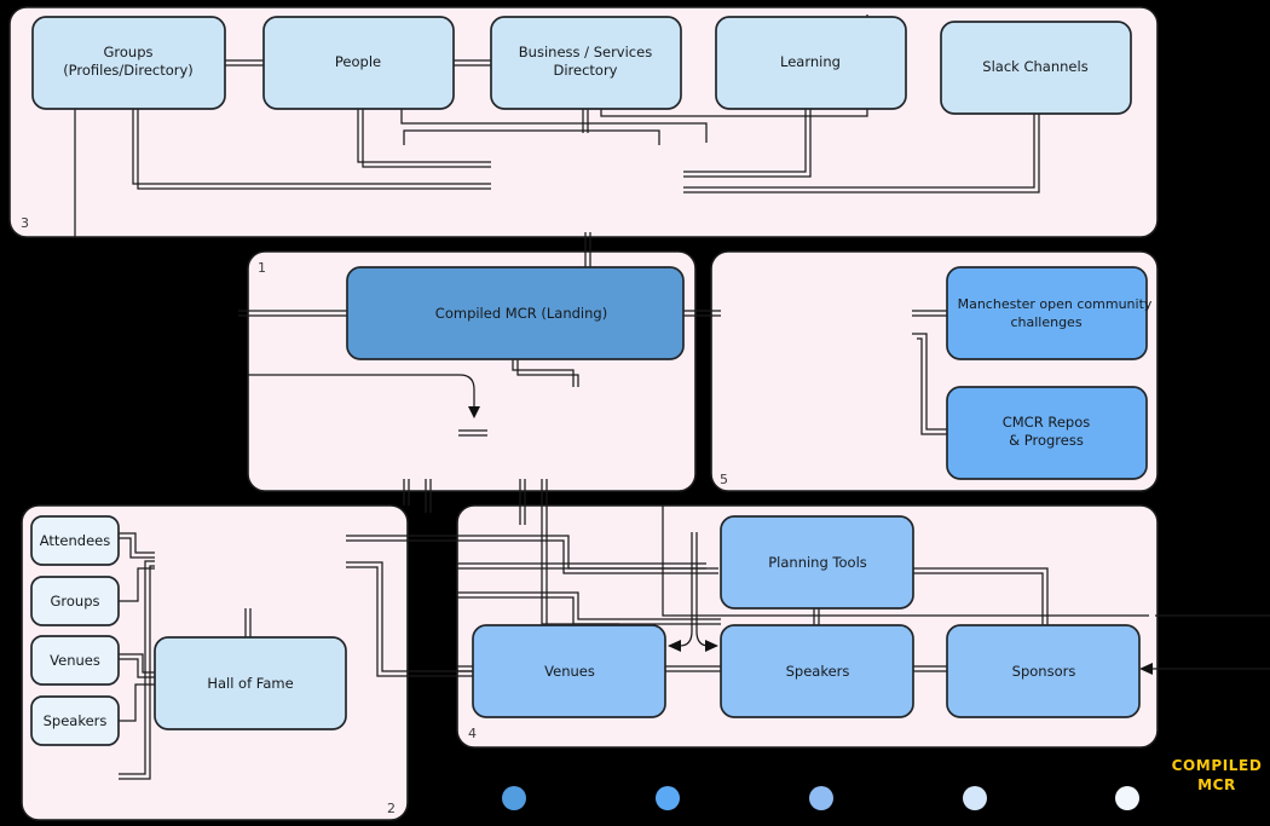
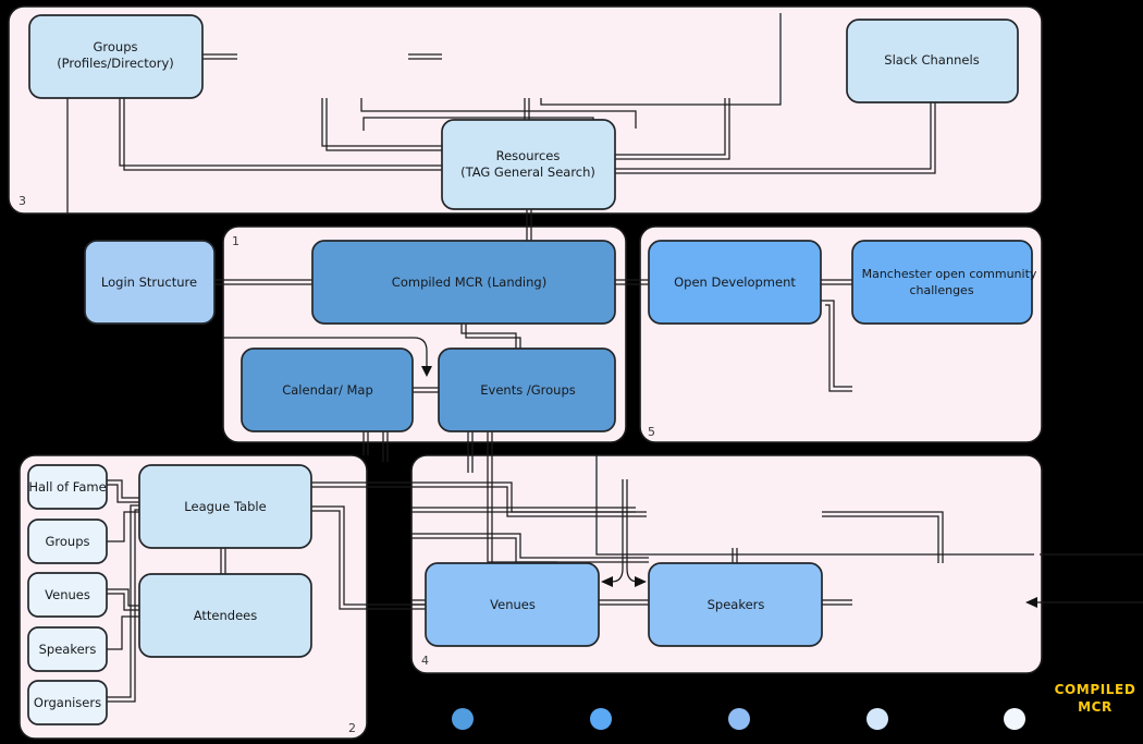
  3
  1
  5
  2
  4
  Groups
  (Profiles/Directory)
- People
- Business / Services
- Directory
- Learning
  Slack Channels
+ Resources
+ (TAG General Search)
+ Login Structure
  Compiled MCR (Landing)
+ Calendar/ Map
+ Events /Groups
+ Open Development
  Manchester open community
  challenges
- CMCR Repos
- & Progress
- Attendees
+ Hall of Fame
  Groups
  Venues
  Speakers
+ Organisers
+ League Table
- Hall of Fame
+ Attendees
- Planning Tools
  Venues
  Speakers
- Sponsors
  COMPILED
  MCR
